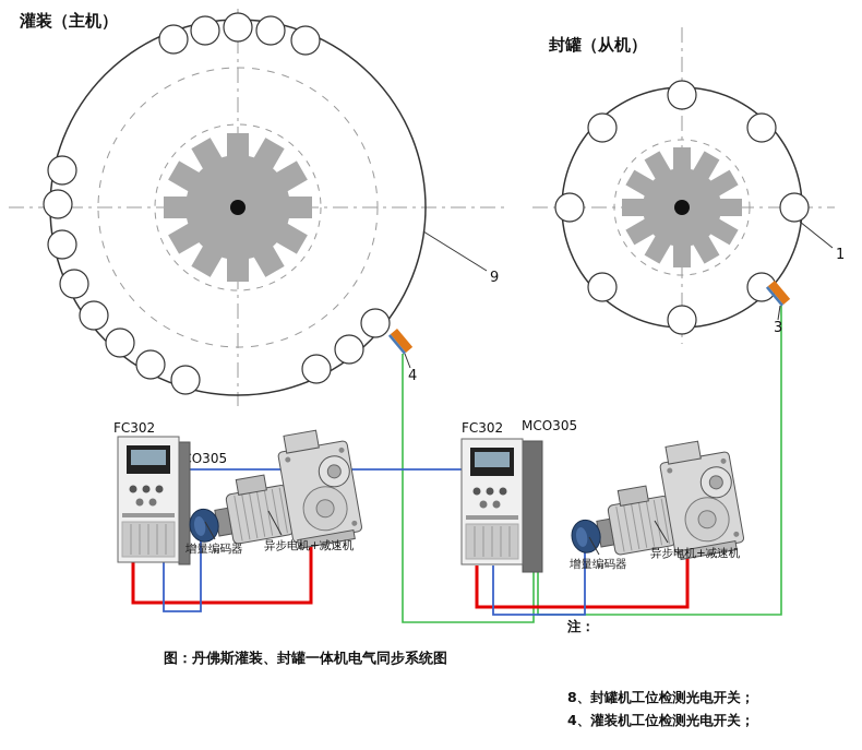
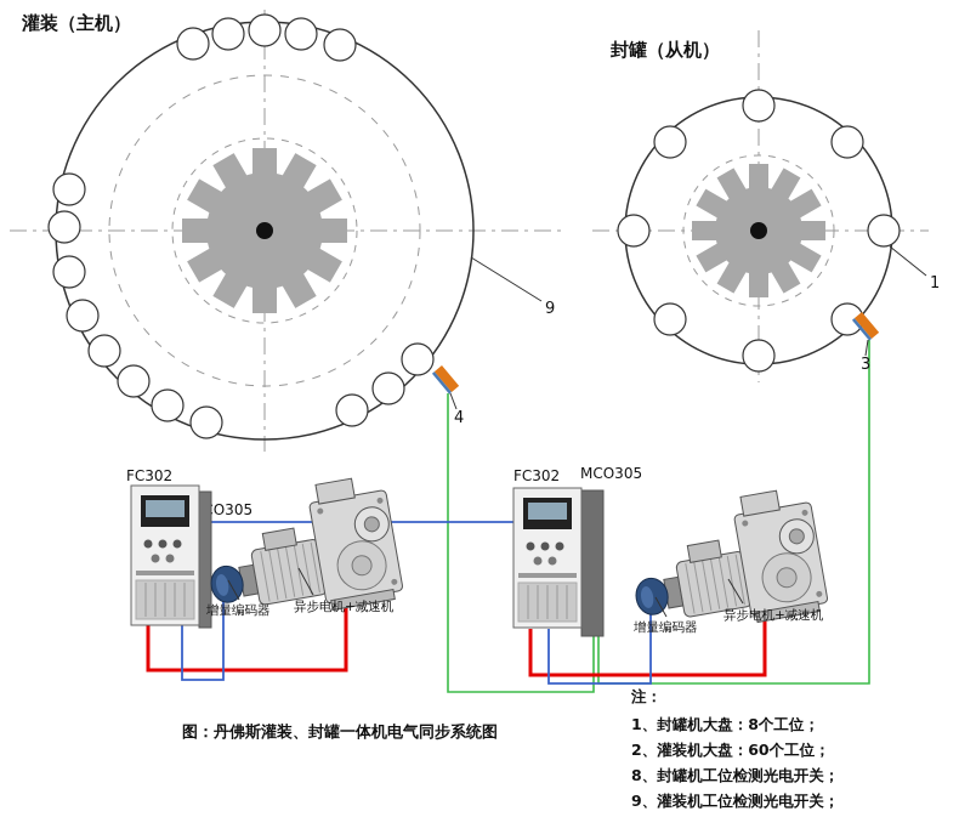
  灌装（主机）
  封罐（从机）
  9
  1
  3
  4
  FC302
  增量编码器
  异步电机+减速机
  FC302
  MCO305
  增量编码器
  异步电机+减速机
  图：丹佛斯灌装、封罐一体机电气同步系统图
  注：
+ 1、封罐机大盘：8个工位；
+ 2、灌装机大盘：60个工位；
  8、封罐机工位检测光电开关；
- 4、灌装机工位检测光电开关；
+ 9、灌装机工位检测光电开关；
